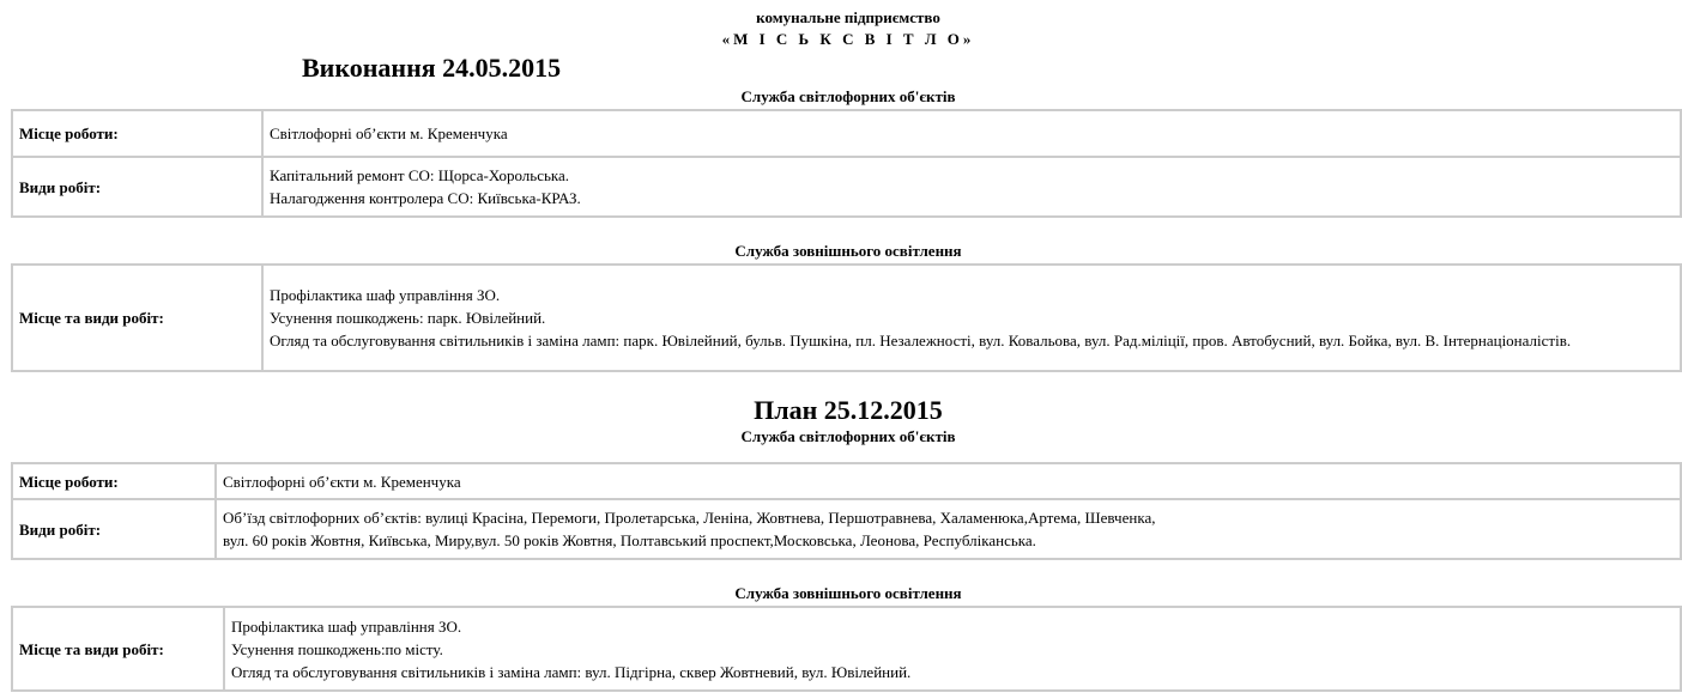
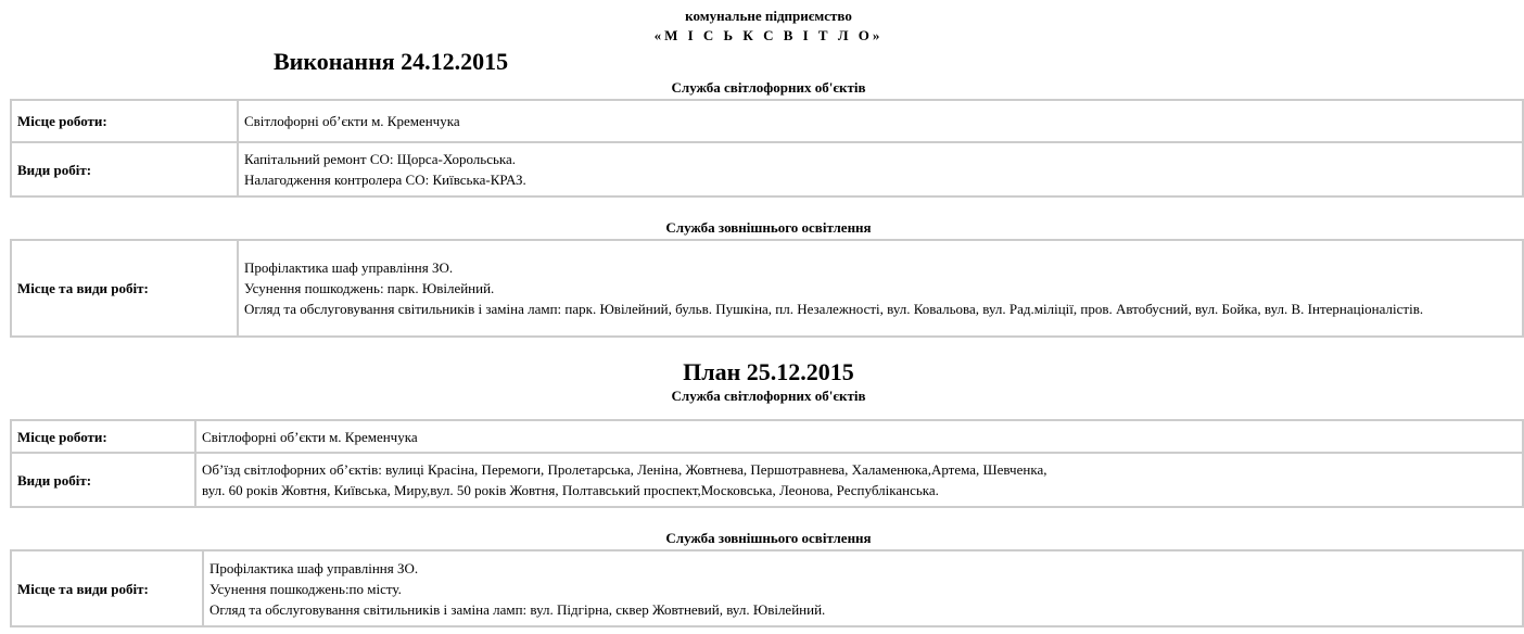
  комунальне підприємство
  «М І С Ь К С В І Т Л О»
- Виконання 24.05.2015
+ Виконання 24.12.2015
  Служба світлофорних об'єктів
  Місце роботи:	Світлофорні об’єкти м. Кременчука
  Види робіт:	Капітальний ремонт СО: Щорса-Хорольська. Налагодження контролера СО: Київська-КРАЗ.
  Служба зовнішнього освітлення
  Місце та види робіт:	Профілактика шаф управління ЗО. Усунення пошкоджень: парк. Ювілейний. Огляд та обслуговування світильників і заміна ламп: парк. Ювілейний, бульв. Пушкіна, пл. Незалежності, вул. Ковальова, вул. Рад.міліції, пров. Автобусний, вул. Бойка, вул. В. Інтернаціоналістів.
  План 25.12.2015
  Служба світлофорних об'єктів
  Місце роботи:	Світлофорні об’єкти м. Кременчука
  Види робіт:	Об’їзд світлофорних об’єктів: вулиці Красіна, Перемоги, Пролетарська, Леніна, Жовтнева, Першотравнева, Халаменюка,Артема, Шевченка, вул. 60 років Жовтня, Київська, Миру,вул. 50 років Жовтня, Полтавський проспект,Московська, Леонова, Республіканська.
  Служба зовнішнього освітлення
  Місце та види робіт:	Профілактика шаф управління ЗО. Усунення пошкоджень:по місту. Огляд та обслуговування світильників і заміна ламп: вул. Підгірна, сквер Жовтневий, вул. Ювілейний.
